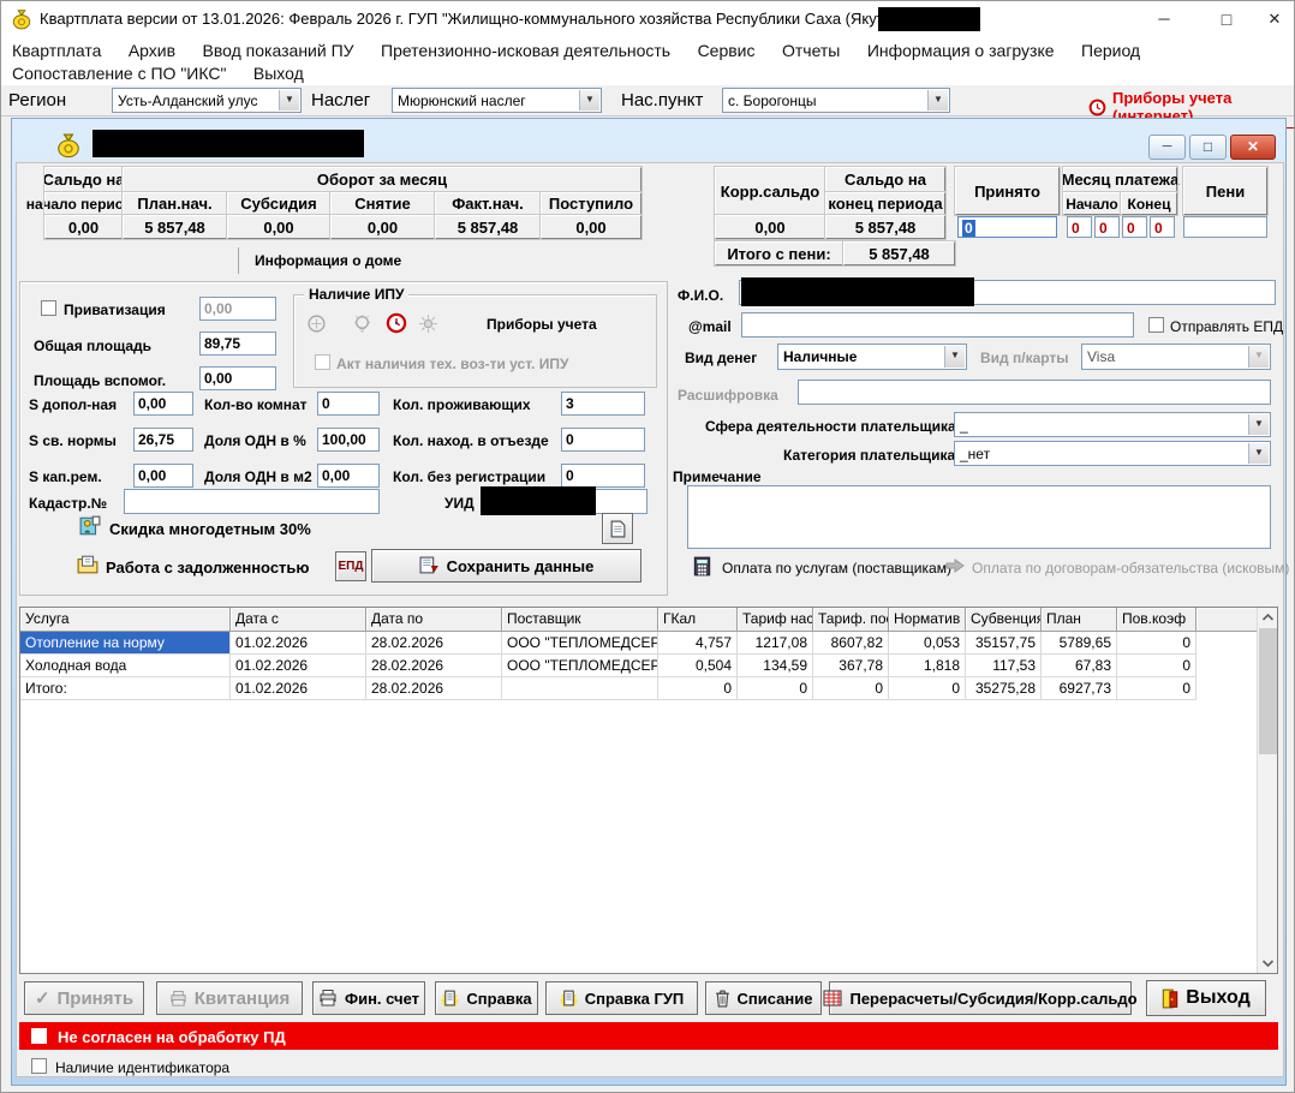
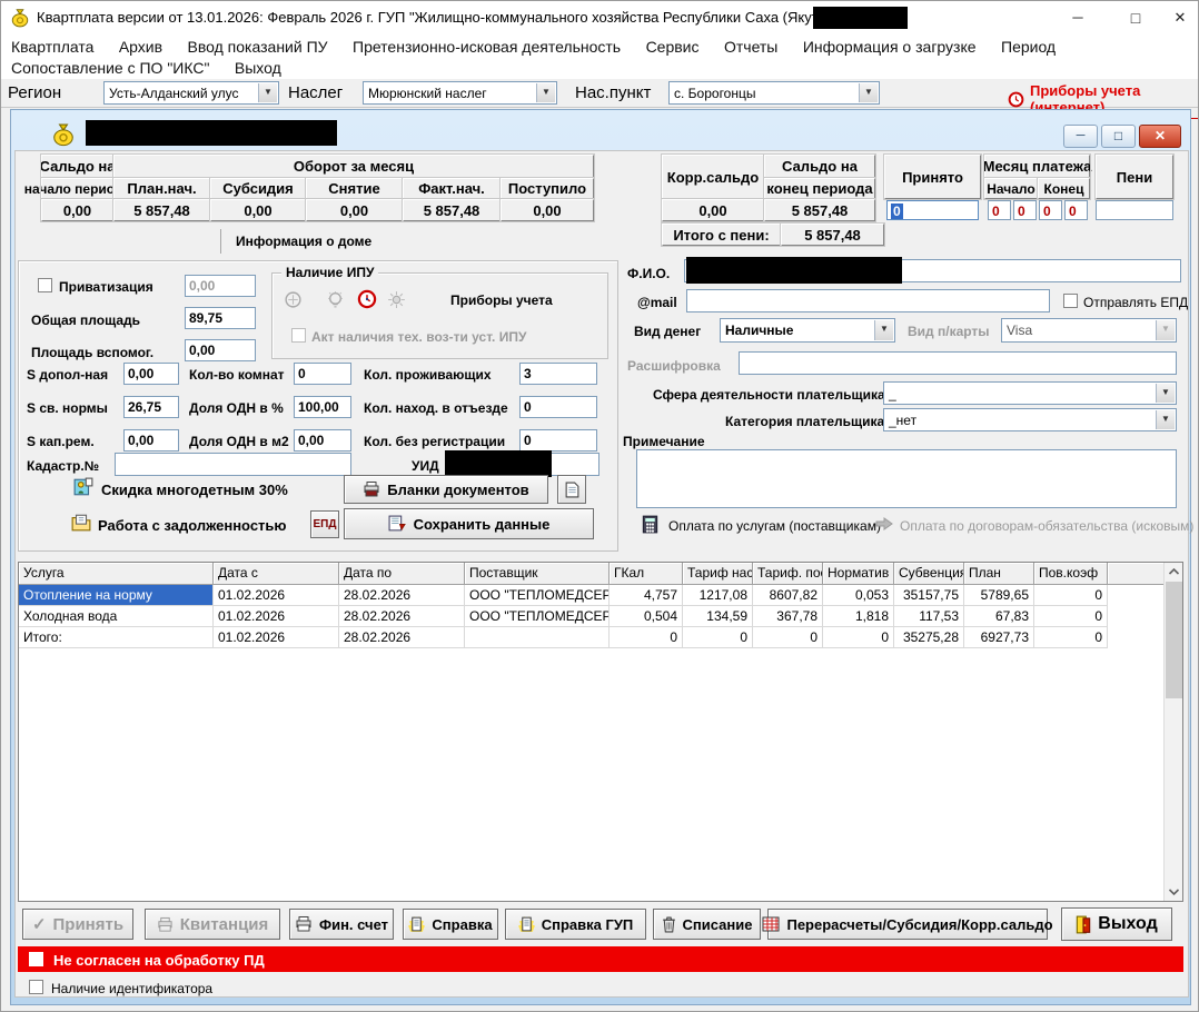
  Квартплата версии от 13.01.2026: Февраль 2026 г. ГУП "Жилищно-коммунального хозяйства Республики Саха (Яку
  ─
  □
  ✕
  Квартплата Архив Ввод показаний ПУ Претензионно-исковая деятельность Сервис Отчеты Информация о загрузке Период
  Сопоставление с ПО "ИКС" Выход
  Регион
  Усть-Алданский улус
  ▼
  Наслег
  Мюрюнский наслег
  ▼
  Нас.пункт
  с. Борогонцы
  ▼
  Приборы учета (интернет)
  ─
  □
  ✕
  Сальдо на
  Оборот за месяц
  начало перио
  План.нач.
  Субсидия
  Снятие
  Факт.нач.
  Поступило
  Корр.сальдо
  Сальдо на
  конец периода
  Принято
  Месяц платежа
  Начало
  Конец
  Пени
  0,00
  5 857,48
  0,00
  0,00
  5 857,48
  0,00
  0,00
  5 857,48
  0
  0
  0
  0
  0
  Итого с пени:
  5 857,48
  Информация о доме
  Приватизация
  0,00
  Общая площадь
  89,75
  Площадь вспомог.
  0,00
  Наличие ИПУ
  Приборы учета
  Акт наличия тех. воз-ти уст. ИПУ
  S допол-ная
  0,00
  Кол-во комнат
  0
  Кол. проживающих
  3
  S св. нормы
  26,75
  Доля ОДН в %
  100,00
  Кол. наход. в отъезде
  0
  S кап.рем.
  0,00
  Доля ОДН в м2
  0,00
  Кол. без регистрации
  0
  Кадастр.№
  УИД
  Скидка многодетным 30%
+ Бланки документов
  Работа с задолженностью
  ЕПД
  Сохранить данные
  Ф.И.О.
  @mail
  Отправлять ЕПД
  Вид денег
  Наличные
  ▼
  Вид п/карты
  Visa
  ▼
  Расшифровка
  Сфера деятельности плательщика
  _
  ▼
  Категория плательщика
  _нет
  ▼
  Примечание
  Оплата по услугам (поставщикам
  Оплата по договорам-обязательства (исковым)
  Услуга
  Дата с
  Дата по
  Поставщик
  ГКал
  Тариф нас
  Тариф. по
  Норматив
  Субвенци
  План
  Пов.коэф
  Отопление на норму
  01.02.2026
  28.02.2026
  ООО "ТЕПЛОМЕДСЕР
  4,757
  1217,08
  8607,82
  0,053
  35157,75
  5789,65
  0
  Холодная вода
  01.02.2026
  28.02.2026
  ООО "ТЕПЛОМЕДСЕР
  0,504
  134,59
  367,78
  1,818
  117,53
  67,83
  0
  Итого:
  01.02.2026
  28.02.2026
  0
  0
  0
  0
  35275,28
  6927,73
  0
  ✓
  Принять
  Квитанция
  Фин. счет
  Справка
  Справка ГУП
  Списание
  Перерасчеты/Субсидия/Корр.сальдо
  Выход
  Не согласен на обработку ПД
  Наличие идентификатора
